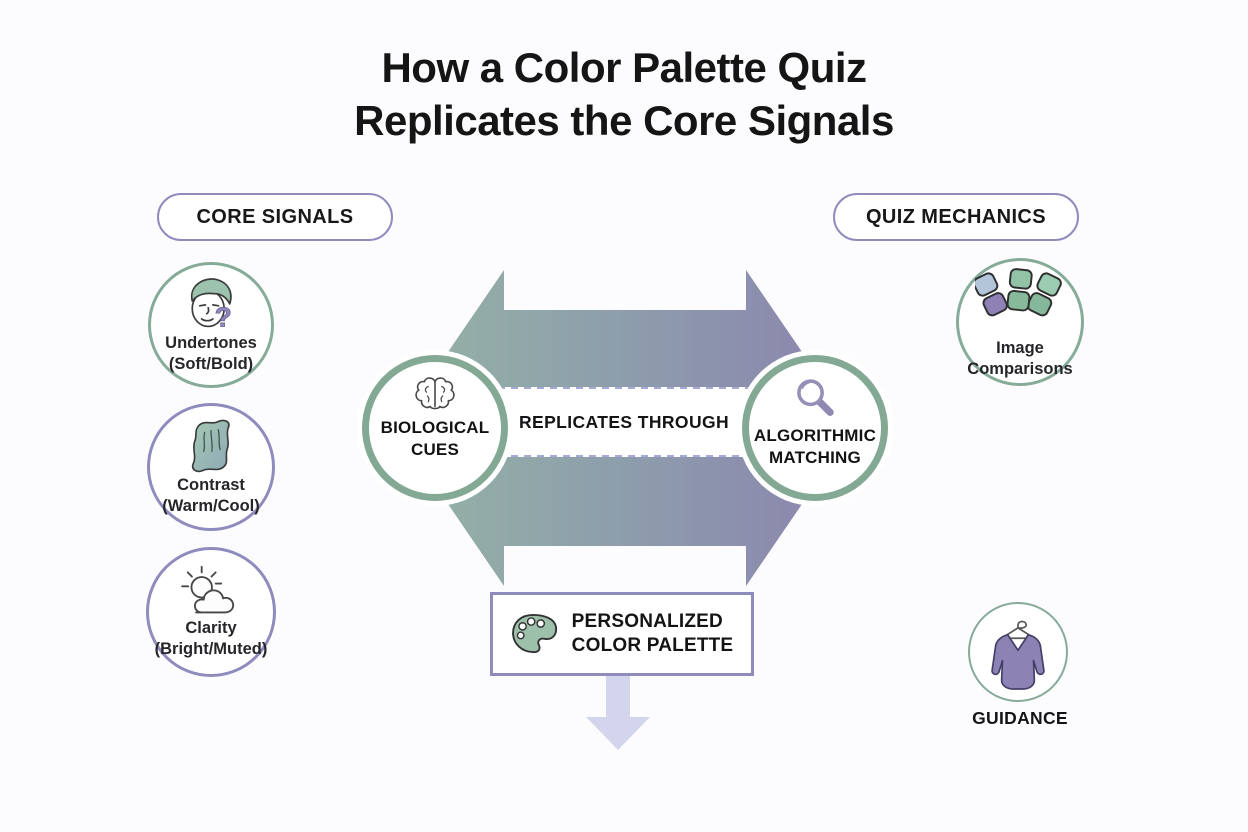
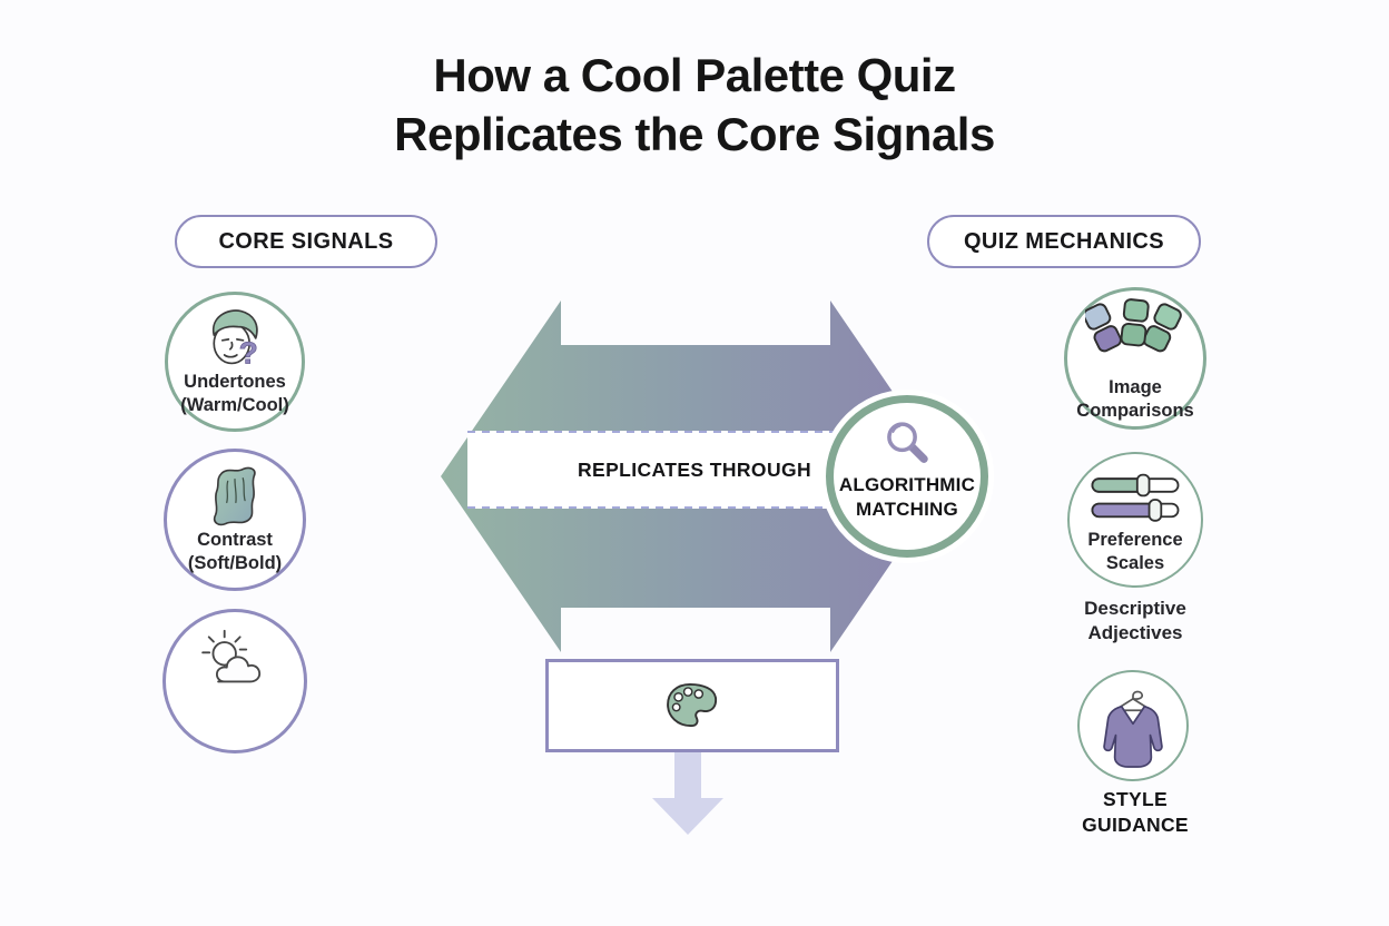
- How a Color Palette Quiz
+ How a Cool Palette Quiz
  Replicates the Core Signals
  CORE SIGNALS
  QUIZ MECHANICS
  ?
  Undertones
- (Soft/Bold)
+ (Warm/Cool)
  Contrast
- (Warm/Cool)
+ (Soft/Bold)
- Clarity
- (Bright/Muted)
  REPLICATES THROUGH
- BIOLOGICAL
- CUES
  ALGORITHMIC
  MATCHING
  Image
  Comparisons
+ Preference
+ Scales
+ Descriptive
+ Adjectives
+ STYLE
  GUIDANCE
- PERSONALIZED
- COLOR PALETTE
